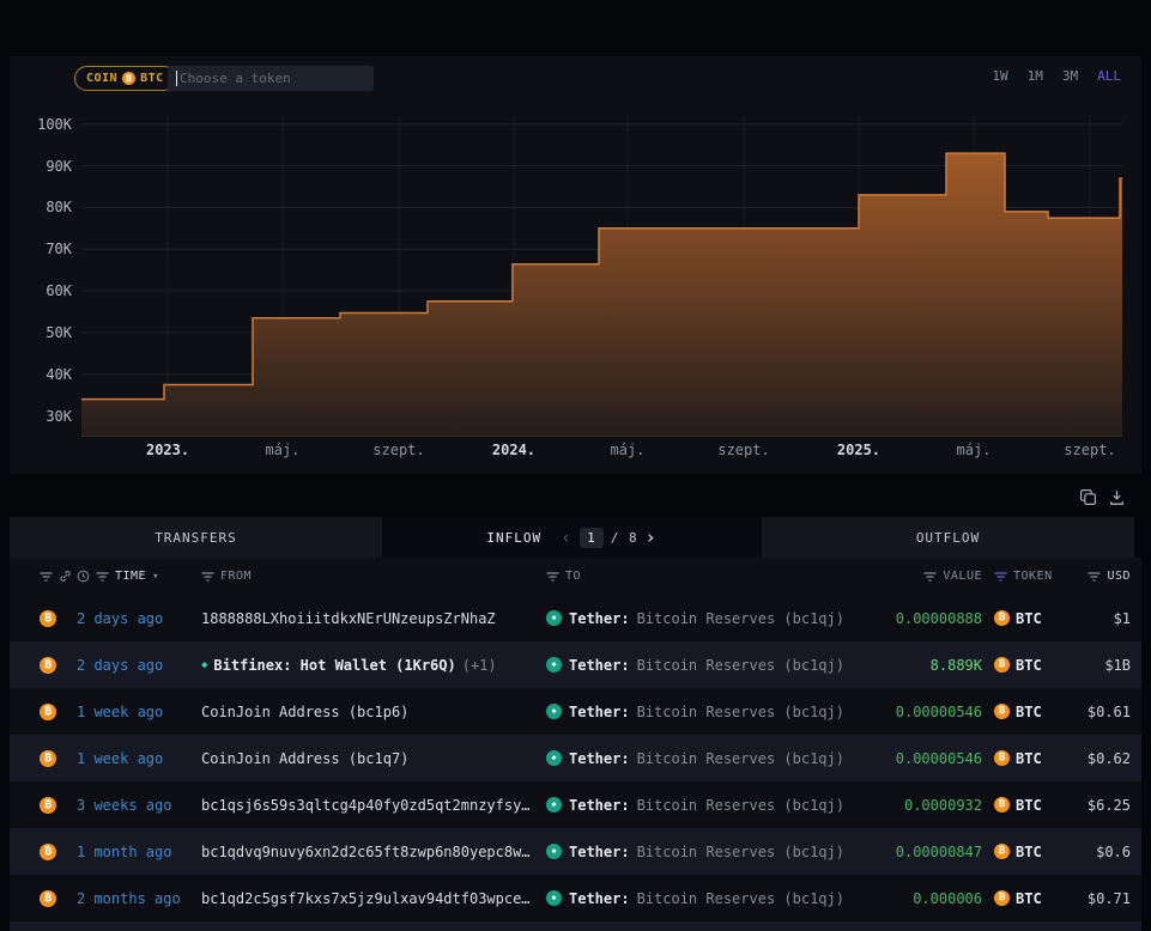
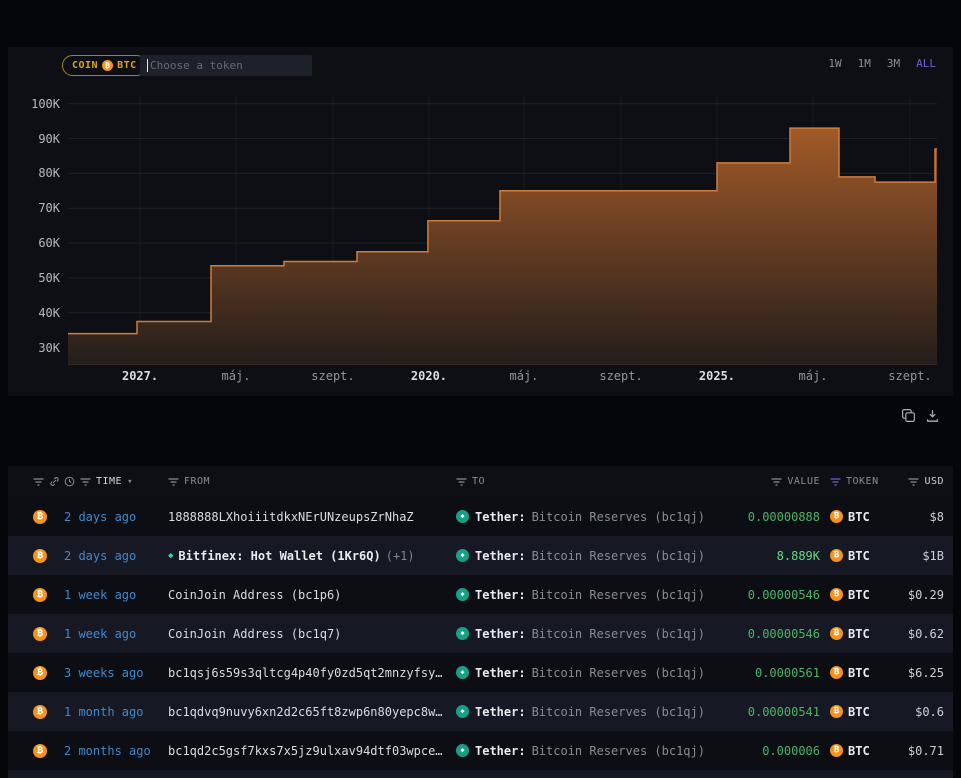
  COIN
  ₿
  BTC
  Choose a token
  1W
  1M
  3M
  ALL
  100K
  90K
  80K
  70K
  60K
  50K
  40K
  30K
- 2023.
+ 2027.
  máj.
  szept.
- 2024.
+ 2020.
  máj.
  szept.
  2025.
  máj.
  szept.
- TRANSFERS
- INFLOW
- ‹
- 1
- / 8
- ›
- OUTFLOW
  TIME
  ▾
  FROM
  TO
  VALUE
  TOKEN
  USD
  ₿
  2 days ago
  1888888LXhoiiitdkxNErUNzeupsZrNhaZ
  ◆
  Tether:
  Bitcoin Reserves (bc1qj)
  0.00000888
  ₿
  BTC
- $1
+ $8
  ₿
  2 days ago
  ◆
  Bitfinex: Hot Wallet (1Kr6Q)
  (+1)
  ◆
  Tether:
  Bitcoin Reserves (bc1qj)
  8.889K
  ₿
  BTC
  $1B
  ₿
  1 week ago
  CoinJoin Address (bc1p6)
  ◆
  Tether:
  Bitcoin Reserves (bc1qj)
  0.00000546
  ₿
  BTC
- $0.61
+ $0.29
  ₿
  1 week ago
  CoinJoin Address (bc1q7)
  ◆
  Tether:
  Bitcoin Reserves (bc1qj)
  0.00000546
  ₿
  BTC
  $0.62
  ₿
  3 weeks ago
  bc1qsj6s59s3qltcg4p40fy0zd5qt2mnzyfsy…
  ◆
  Tether:
  Bitcoin Reserves (bc1qj)
- 0.0000932
+ 0.0000561
  ₿
  BTC
  $6.25
  ₿
  1 month ago
  bc1qdvq9nuvy6xn2d2c65ft8zwp6n80yepc8w…
  ◆
  Tether:
  Bitcoin Reserves (bc1qj)
- 0.00000847
+ 0.00000541
  ₿
  BTC
  $0.6
  ₿
  2 months ago
  bc1qd2c5gsf7kxs7x5jz9ulxav94dtf03wpce…
  ◆
  Tether:
  Bitcoin Reserves (bc1qj)
  0.000006
  ₿
  BTC
  $0.71
